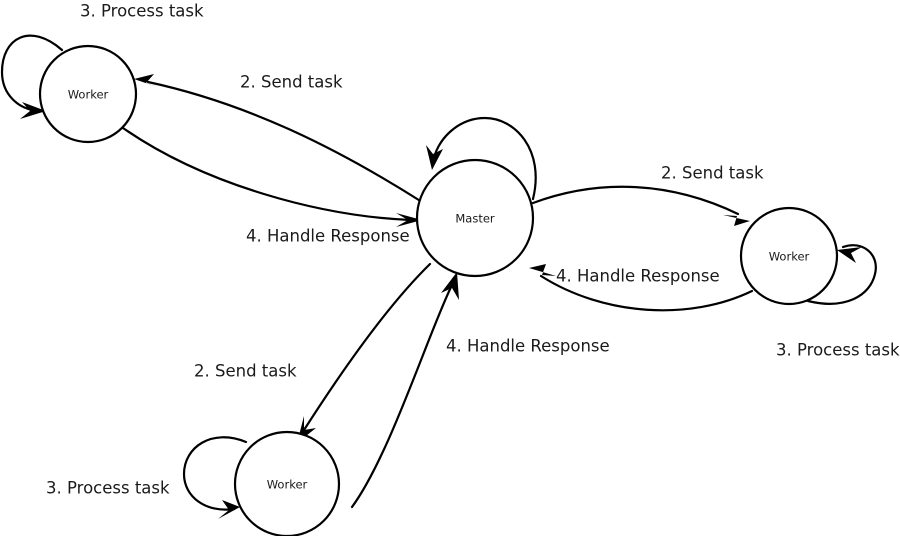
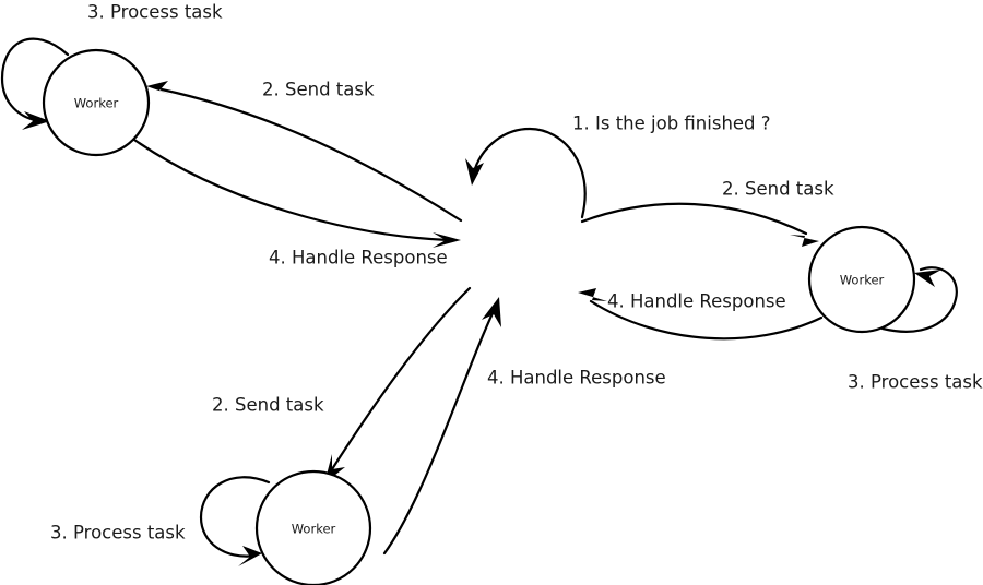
  Worker
- Master
  Worker
  Worker
  3. Process task
  2. Send task
  4. Handle Response
+ 1. Is the job finished ?
  2. Send task
  4. Handle Response
  3. Process task
  2. Send task
  4. Handle Response
  3. Process task
